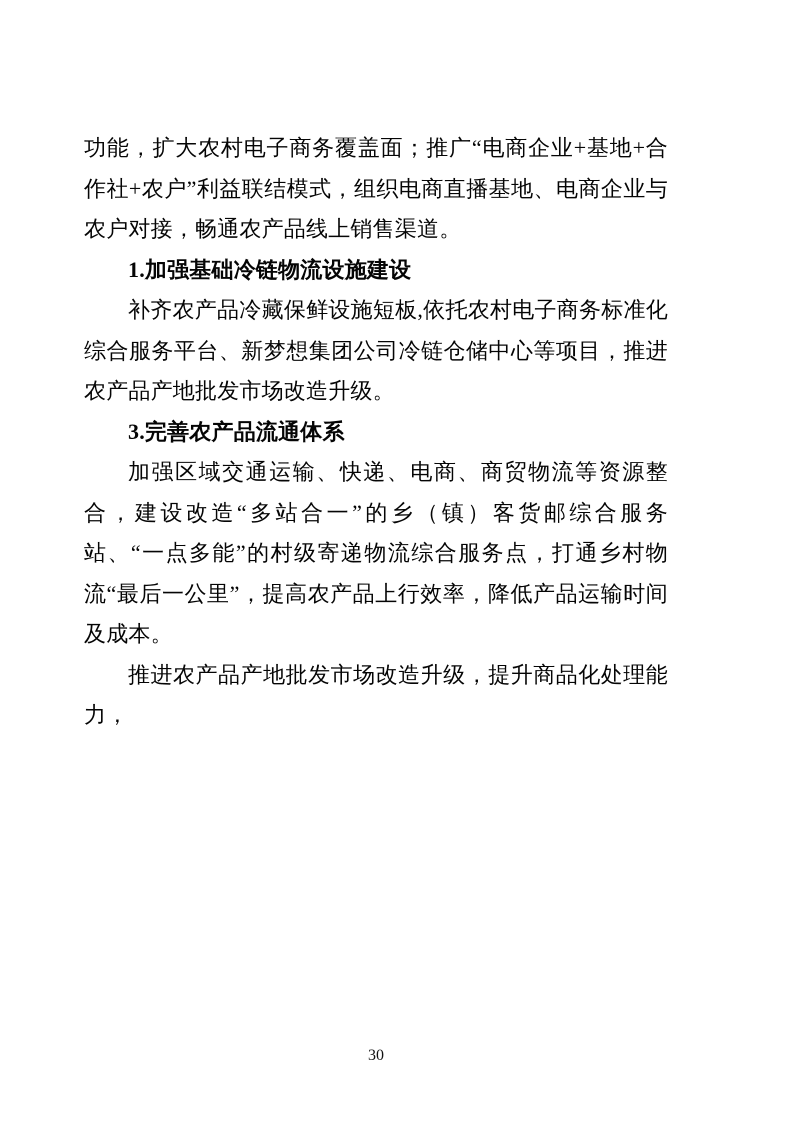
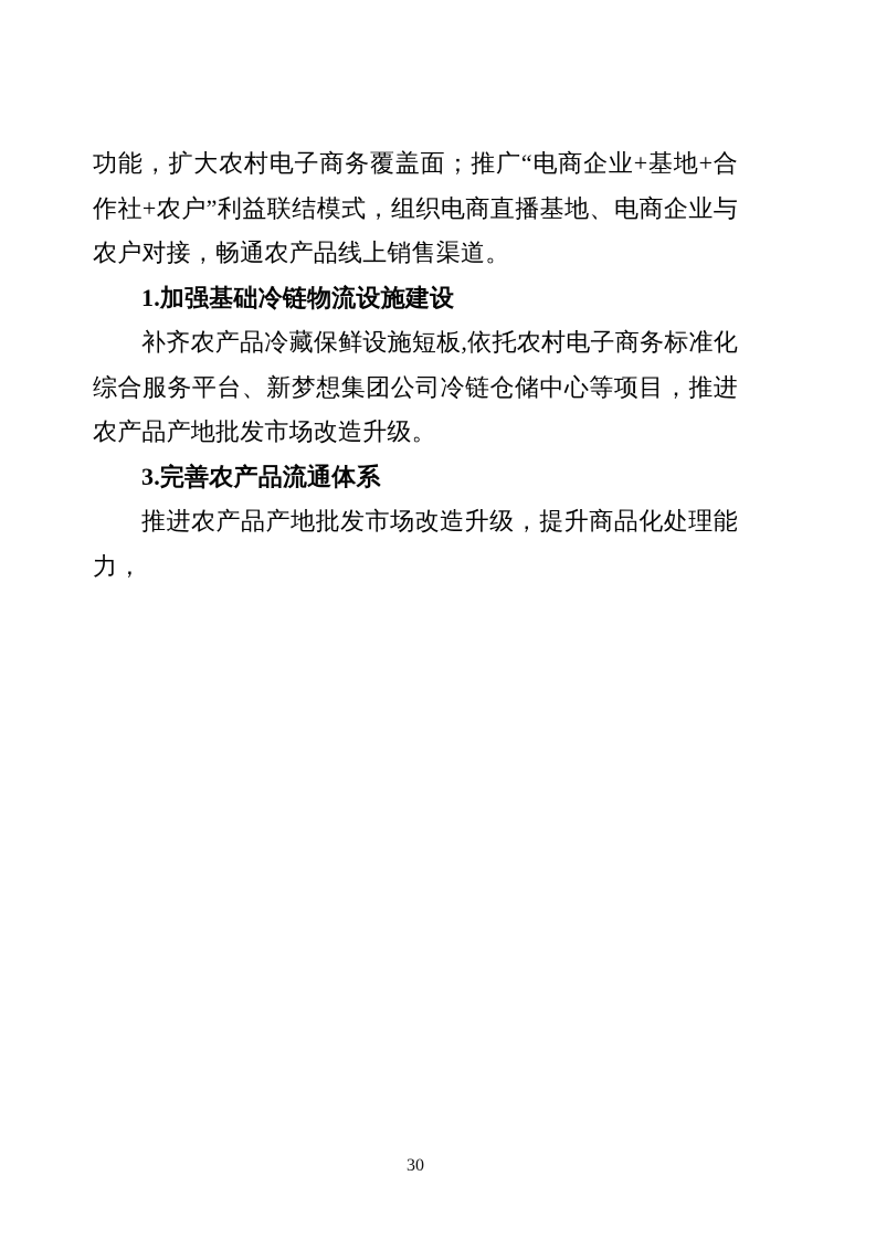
  功能，扩大农村电子商务覆盖面；推广“电商企业+基地+合作社+农户”利益联结模式，组织电商直播基地、电商企业与农户对接，畅通农产品线上销售渠道。
  1.加强基础冷链物流设施建设
  补齐农产品冷藏保鲜设施短板,依托农村电子商务标准化综合服务平台、新梦想集团公司冷链仓储中心等项目，推进农产品产地批发市场改造升级。
  3.完善农产品流通体系
- 加强区域交通运输、快递、电商、商贸物流等资源整合，建设改造“多站合一”的乡（镇）客货邮综合服务站、“一点多能”的村级寄递物流综合服务点，打通乡村物流“最后一公里”，提高农产品上行效率，降低产品运输时间及成本。
  推进农产品产地批发市场改造升级，提升商品化处理能力，
  30
